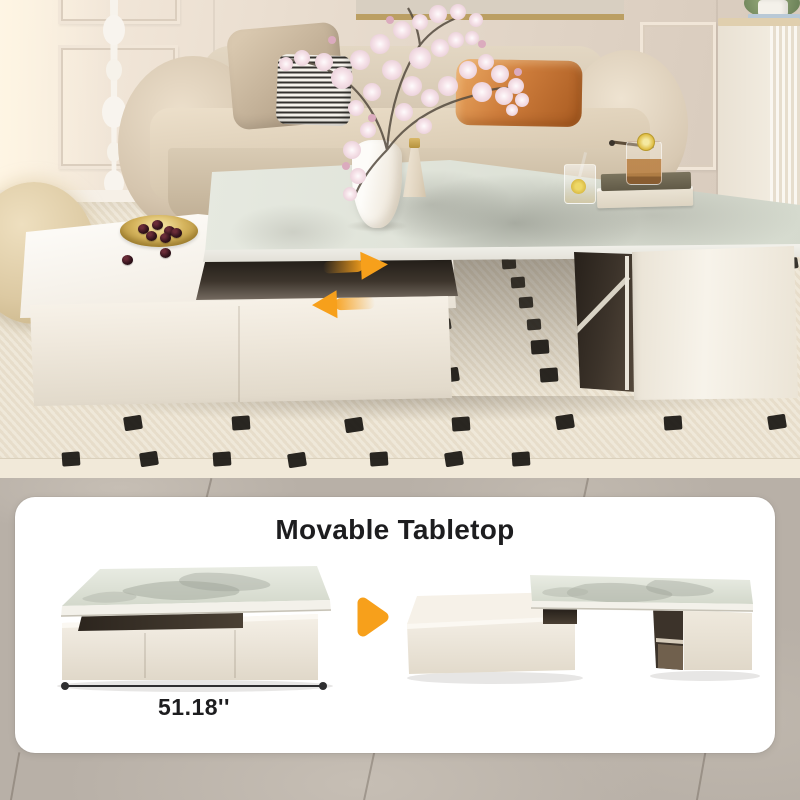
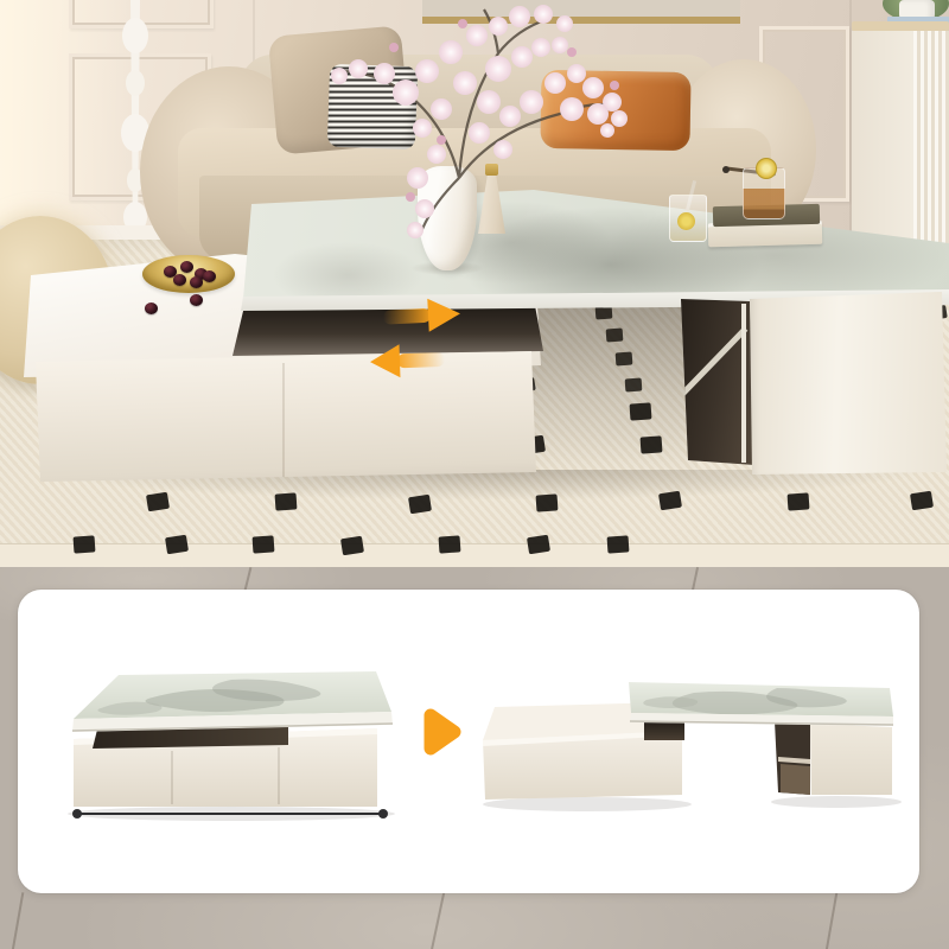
- Movable Tabletop
- 51.18''
